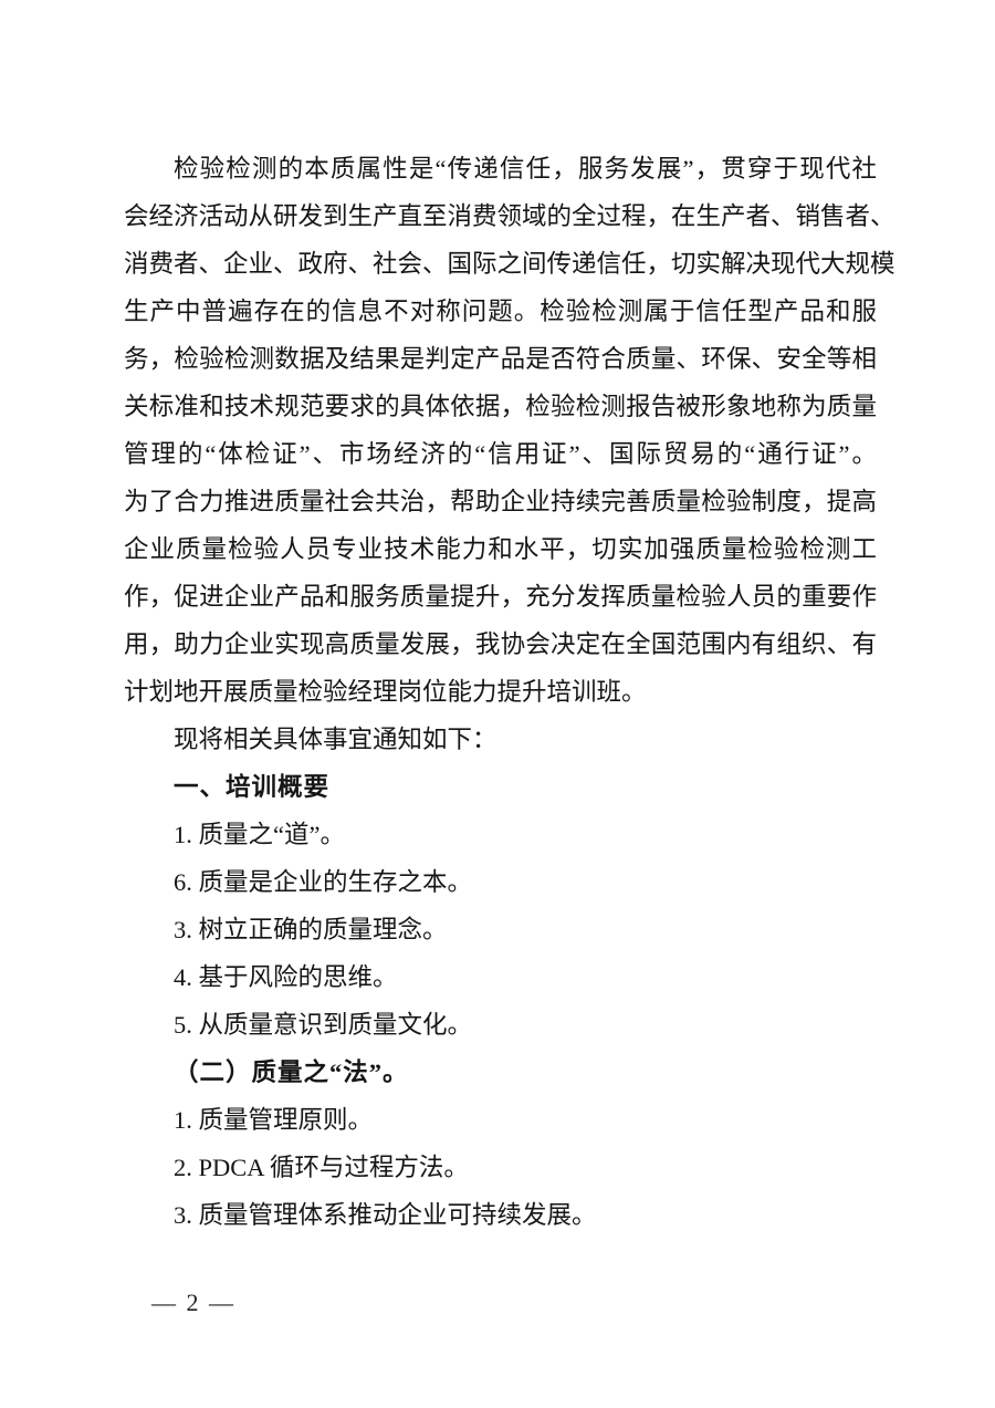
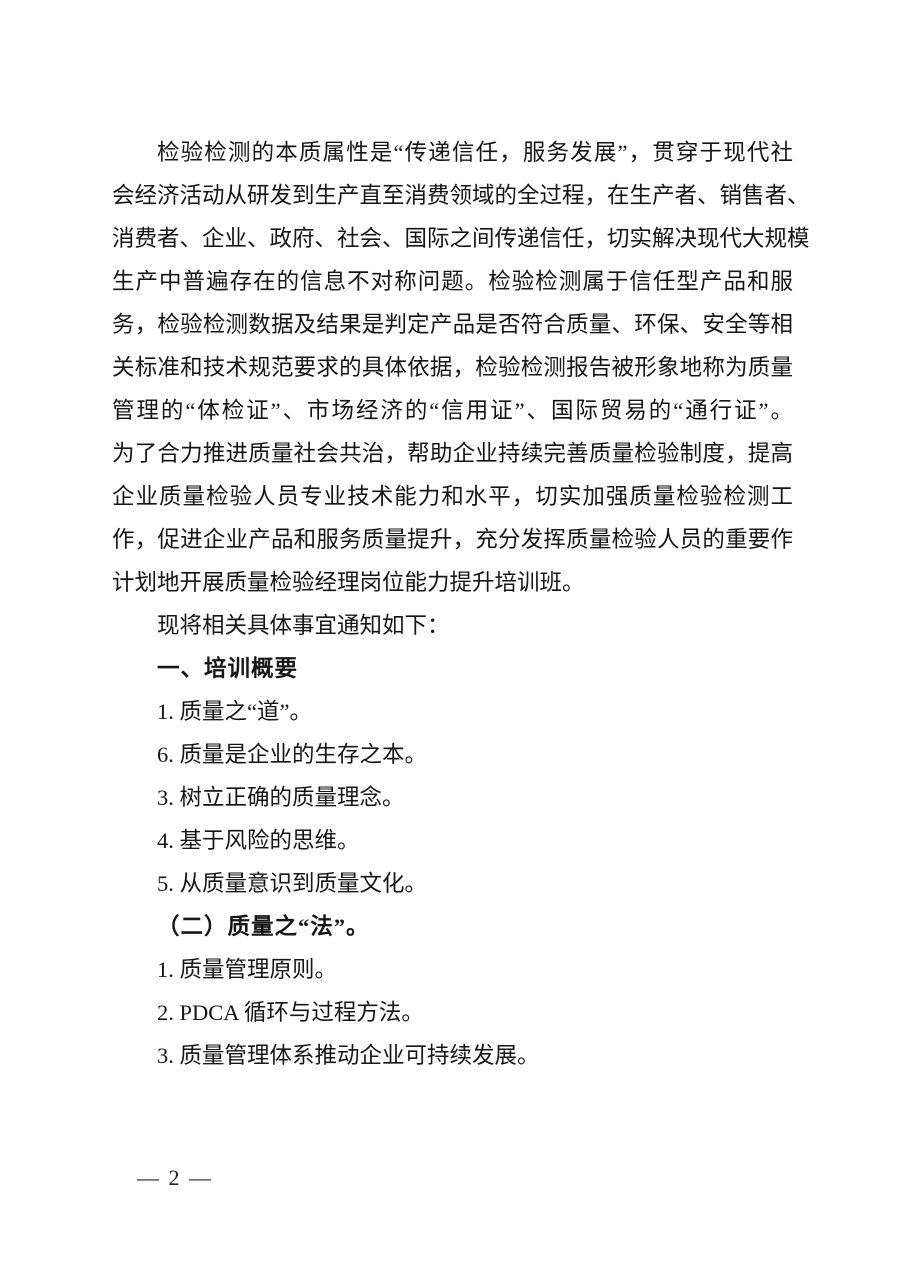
  检验检测的本质属性是“传递信任，服务发展”，贯穿于现代社
  会经济活动从研发到生产直至消费领域的全过程，在生产者、销售者、
  消费者、企业、政府、社会、国际之间传递信任，切实解决现代大规模
  生产中普遍存在的信息不对称问题。检验检测属于信任型产品和服
  务，检验检测数据及结果是判定产品是否符合质量、环保、安全等相
  关标准和技术规范要求的具体依据，检验检测报告被形象地称为质量
  管理的“体检证”、市场经济的“信用证”、国际贸易的“通行证”。
  为了合力推进质量社会共治，帮助企业持续完善质量检验制度，提高
  企业质量检验人员专业技术能力和水平，切实加强质量检验检测工
  作，促进企业产品和服务质量提升，充分发挥质量检验人员的重要作
- 用，助力企业实现高质量发展，我协会决定在全国范围内有组织、有
  计划地开展质量检验经理岗位能力提升培训班。
  现将相关具体事宜通知如下：
  一、培训概要
  1. 质量之“道”。
  6. 质量是企业的生存之本。
  3. 树立正确的质量理念。
  4. 基于风险的思维。
  5. 从质量意识到质量文化。
  （二）质量之“法”。
  1. 质量管理原则。
  2. PDCA 循环与过程方法。
  3. 质量管理体系推动企业可持续发展。
  — 2 —
